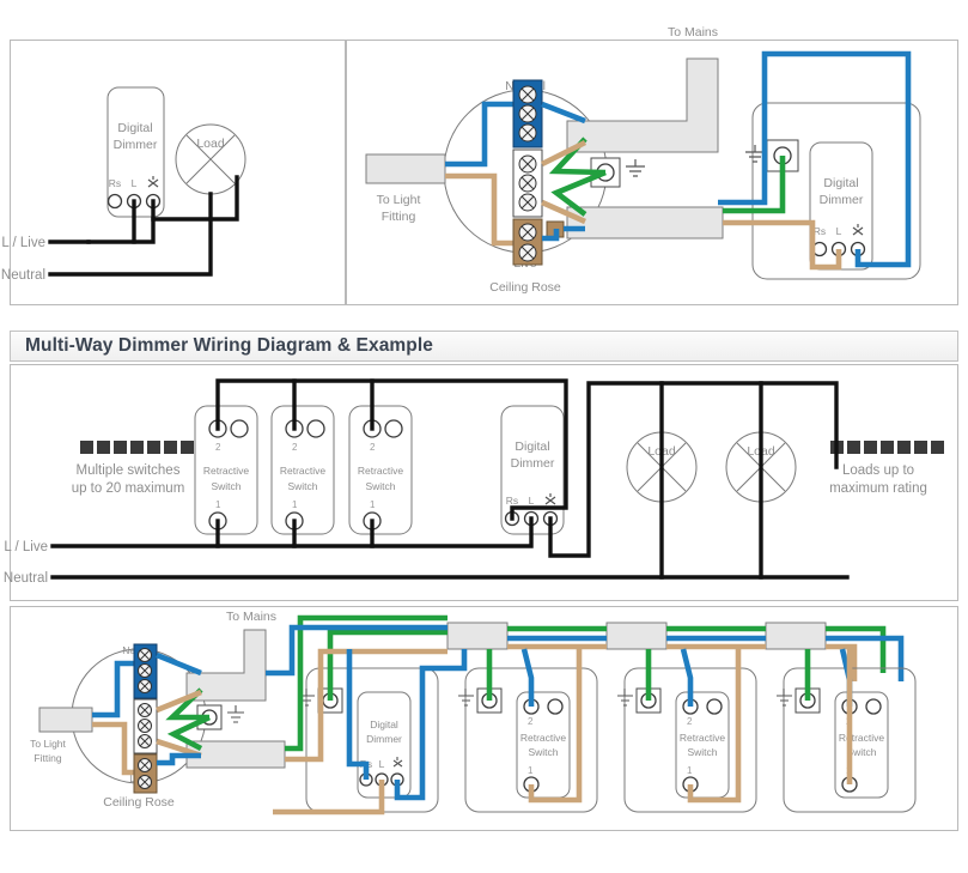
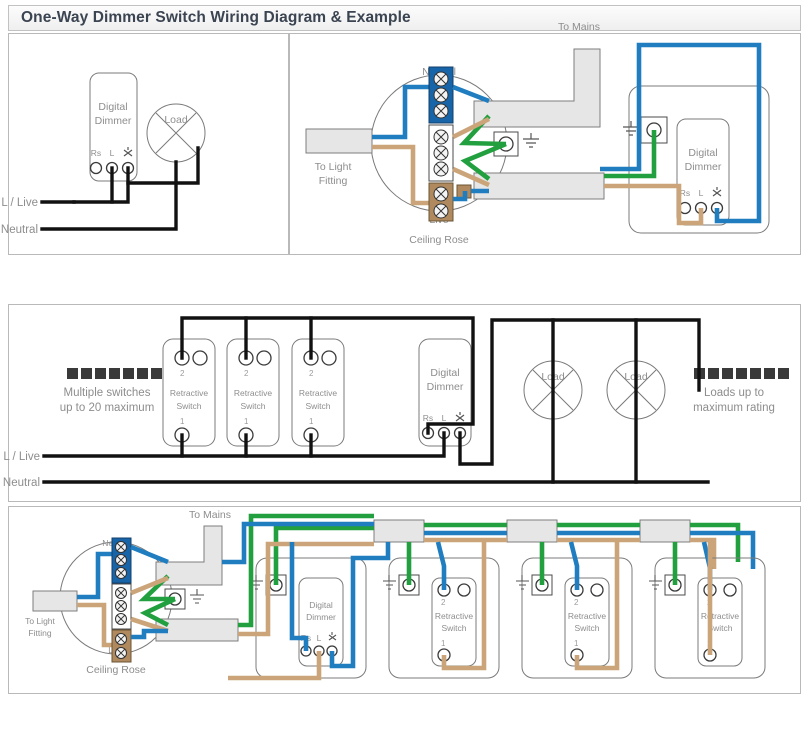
+ One-Way Dimmer Switch Wiring Diagram & Example
  Digital
  Dimmer
  Rs
  L
  Load
  L / Live
  Neutral
  Ceiling Rose
  To Light
  Fitting
  To Mains
  Digital
  Dimmer
  Rs
  L
- Multi-Way Dimmer Wiring Diagram & Example
  Multiple switches
  up to 20 maximum
  2
  Retractive
  Switch
  1
  2
  Retractive
  Switch
  1
  2
  Retractive
  Switch
  1
  Digital
  Dimmer
  Rs
  L
  Load
  Load
  Loads up to
  maximum rating
  L / Live
  Neutral
  Ceiling Rose
  To Light
  Fitting
  To Mains
  Digital
  Dimmer
  L
  2
  Retractive
  Switch
  1
  2
  Retractive
  Switch
  1
  Rtractive
  witch
